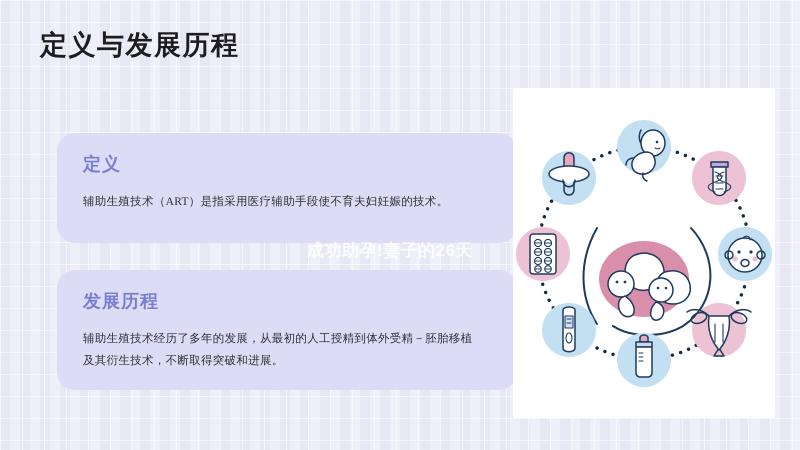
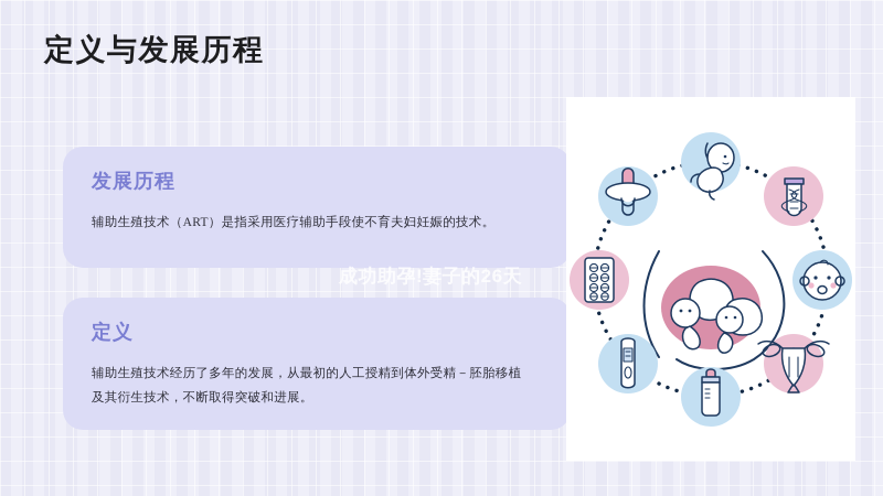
  定义与发展历程
- 定义
+ 发展历程
  辅助生殖技术（ART）是指采用医疗辅助手段使不育夫妇妊娠的技术。
- 发展历程
+ 定义
  辅助生殖技术经历了多年的发展，从最初的人工授精到体外受精－胚胎移植及其衍生技术，不断取得突破和进展。
  成功助孕!妻子的26天
